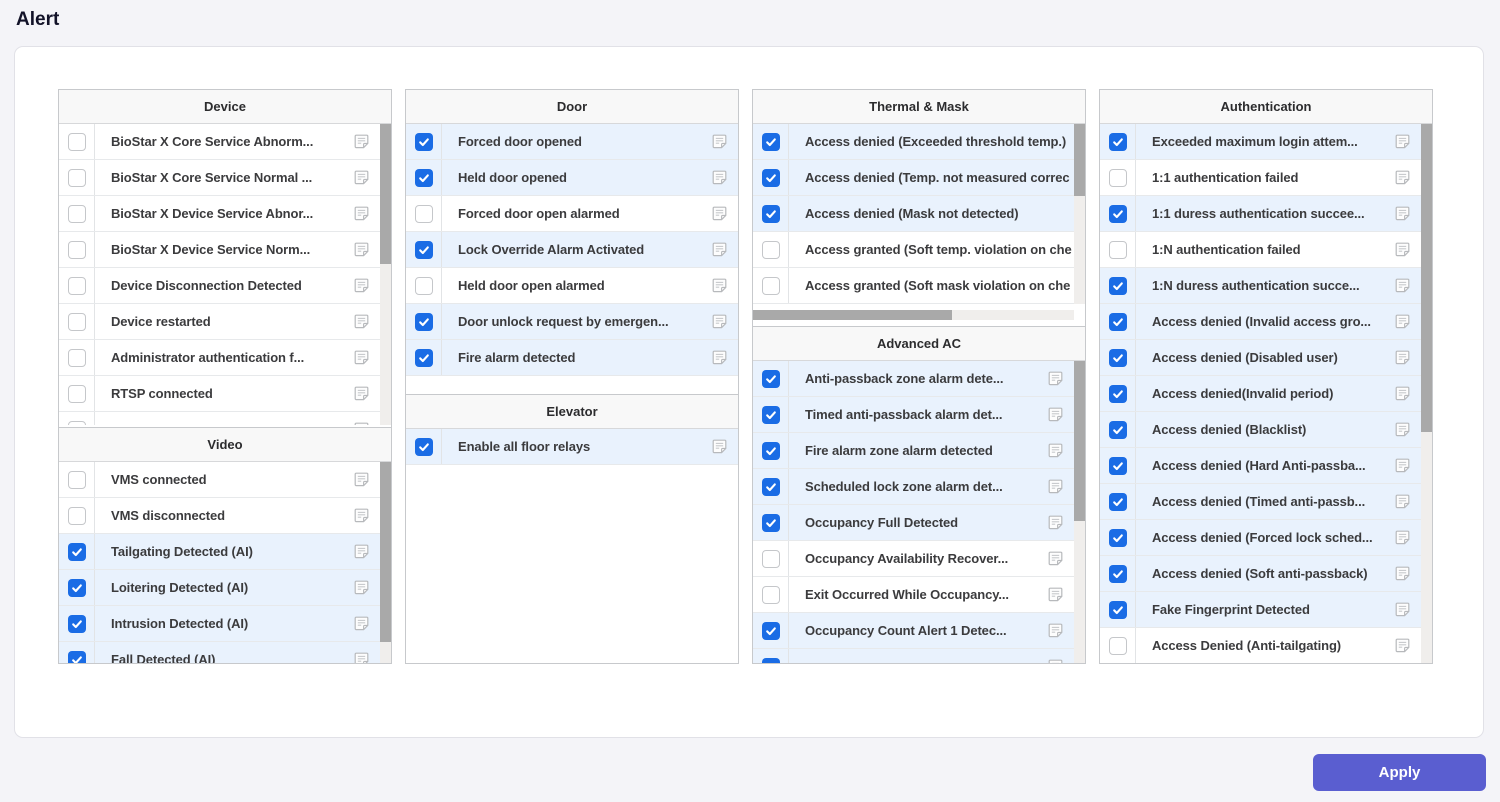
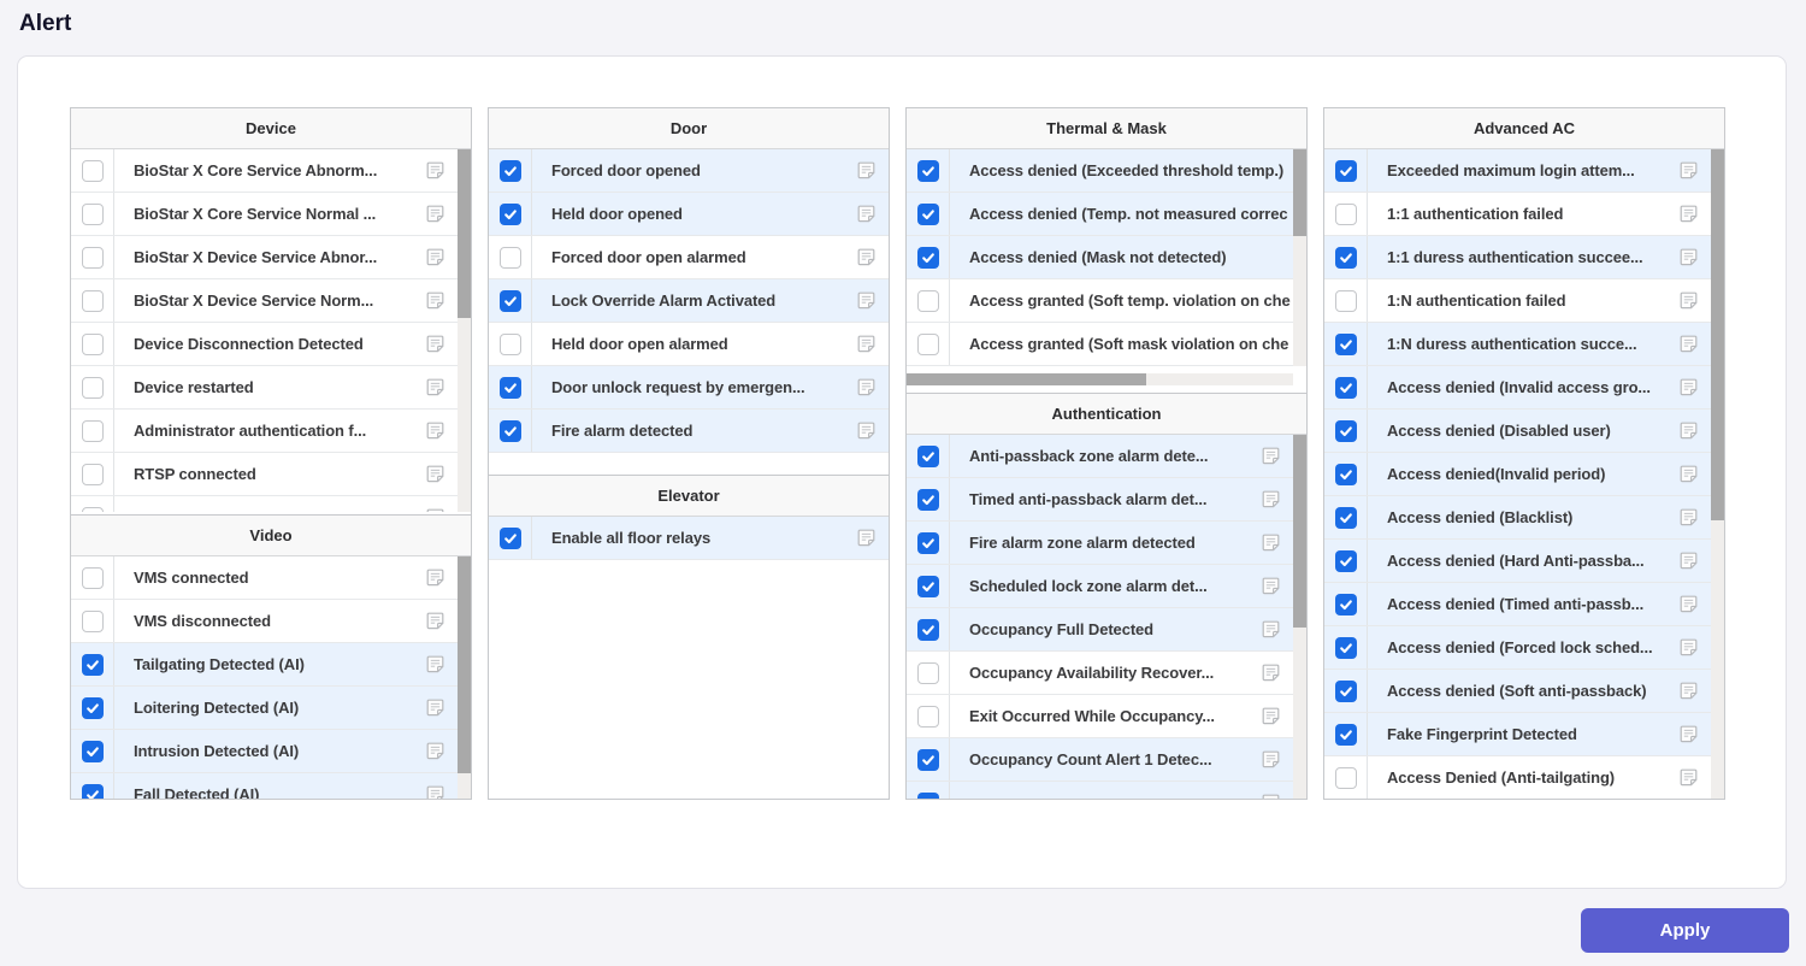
  Alert
  Device
  BioStar X Core Service Abnorm...
  BioStar X Core Service Normal ...
  BioStar X Device Service Abnor...
  BioStar X Device Service Norm...
  Device Disconnection Detected
  Device restarted
  Administrator authentication f...
  RTSP connected
  Video
  VMS connected
  VMS disconnected
  Tailgating Detected (AI)
  Loitering Detected (AI)
  Intrusion Detected (AI)
  Fall Detected (AI)
  Door
  Forced door opened
  Held door opened
  Forced door open alarmed
  Lock Override Alarm Activated
  Held door open alarmed
  Door unlock request by emergen...
  Fire alarm detected
  Elevator
  Enable all floor relays
  Thermal & Mask
  Access denied (Exceeded threshold temp.)
  Access denied (Temp. not measured correc
  Access denied (Mask not detected)
  Access granted (Soft temp. violation on che
  Access granted (Soft mask violation on che
- Advanced AC
+ Authentication
  Anti-passback zone alarm dete...
  Timed anti-passback alarm det...
  Fire alarm zone alarm detected
  Scheduled lock zone alarm det...
  Occupancy Full Detected
  Occupancy Availability Recover...
  Exit Occurred While Occupancy...
  Occupancy Count Alert 1 Detec...
- Authentication
+ Advanced AC
  Exceeded maximum login attem...
  1:1 authentication failed
  1:1 duress authentication succee...
  1:N authentication failed
  1:N duress authentication succe...
  Access denied (Invalid access gro...
  Access denied (Disabled user)
  Access denied(Invalid period)
  Access denied (Blacklist)
  Access denied (Hard Anti-passba...
  Access denied (Timed anti-passb...
  Access denied (Forced lock sched...
  Access denied (Soft anti-passback)
  Fake Fingerprint Detected
  Access Denied (Anti-tailgating)
  Apply
